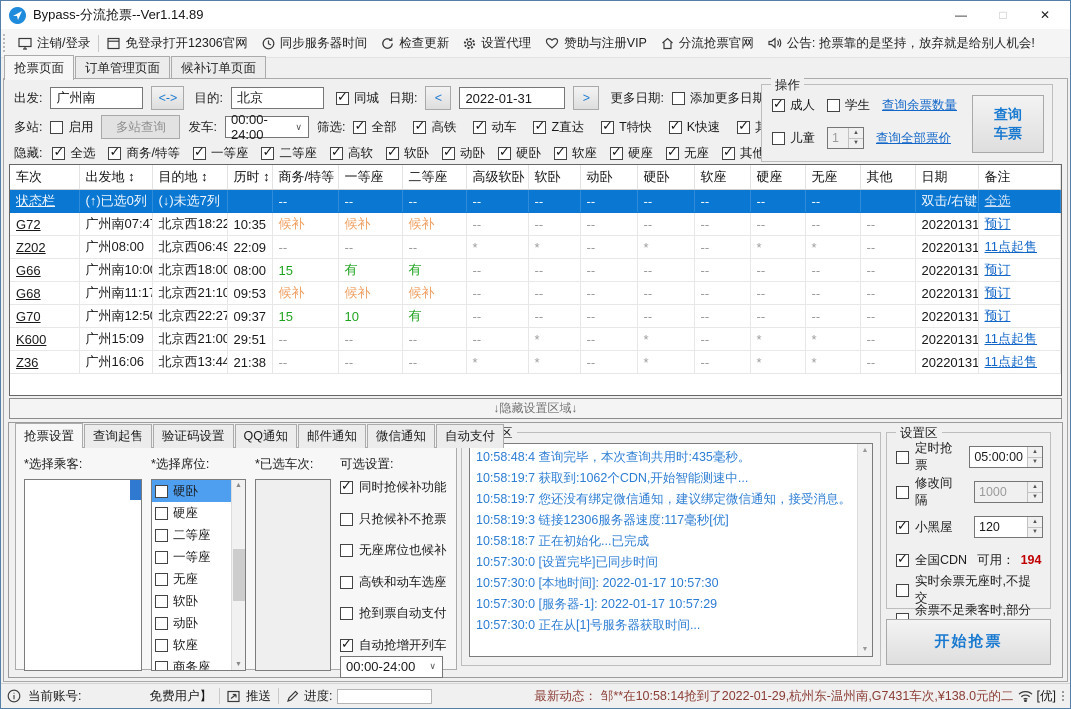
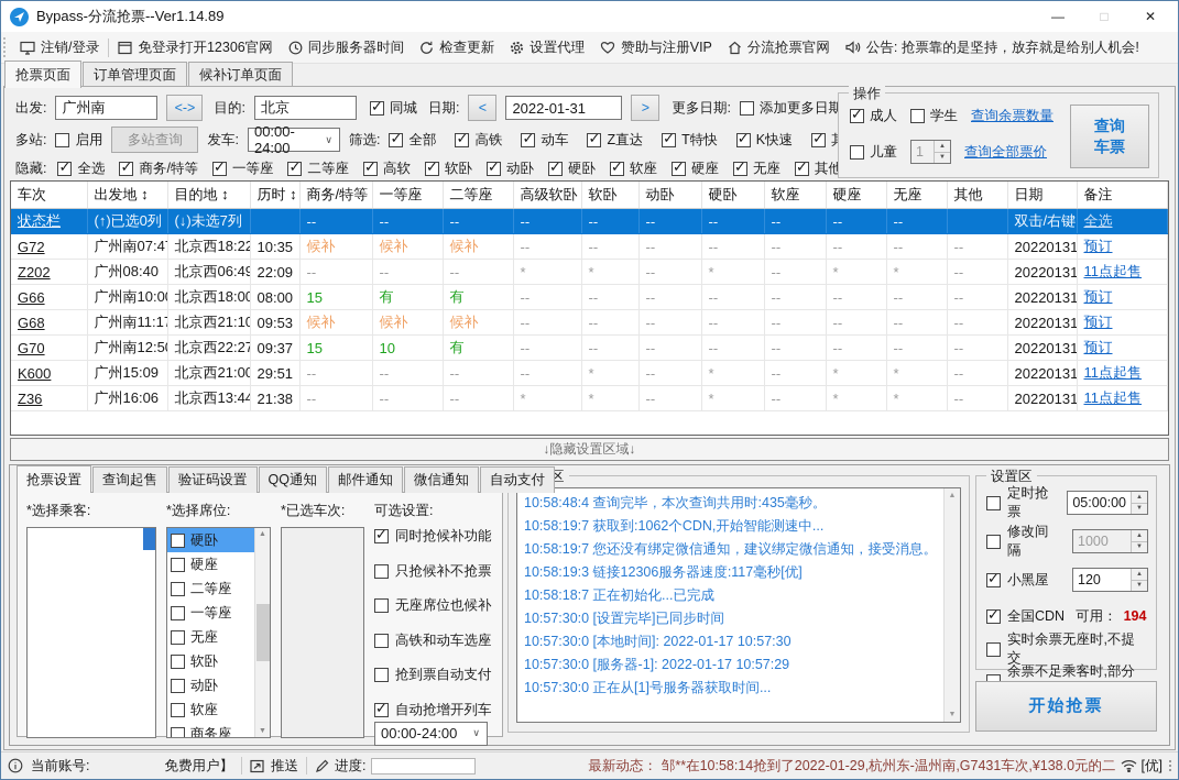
  Bypass-分流抢票--Ver1.14.89
  —
  □
  ✕
  注销/登录
  免登录打开12306官网
  同步服务器时间
  检查更新
  设置代理
  赞助与注册VIP
  分流抢票官网
  公告: 抢票靠的是坚持，放弃就是给别人机会!
  抢票页面
  订单管理页面
  候补订单页面
  出发:
  广州南
  <->
  目的:
  北京
  同城
  日期:
  <
  2022-01-31
  >
  更多日期:
  添加更多日期
  多站:
  启用
  多站查询
  发车:
  00:00-24:00
  ∨
  筛选:
  全部
  高铁
  动车
  Z直达
  T特快
  K快速
  隐藏:
  全选
  商务/特等
  一等座
  二等座
  高软
  软卧
  动卧
  硬卧
  软座
  硬座
  无座
  其他
  操作
  成人
  学生
  查询余票数量
  儿童
  1
  查询全部票价
  查询
  车票
  车次	出发地 ↕	目的地 ↕	历时 ↕	商务/特等	一等座	二等座	高级软卧	软卧	动卧	硬卧	软座	硬座	无座	其他	日期	备注
  状态栏	(↑)已选0列	(↓)未选7列		--	--	--	--	--	--	--	--	--	--		双击/右键	全选
  G72	广州南07:4	北京西18:22	10:35	候补	候补	候补	--	--	--	--	--	--	--	--	20220131	预订
- Z202	广州08:00	北京西06:49	22:09	--	--	--	*	*	--	*	--	*	*	--	20220131	11点起售
+ Z202	广州08:40	北京西06:49	22:09	--	--	--	*	*	--	*	--	*	*	--	20220131	11点起售
  G66	广州南10:0	北京西18:00	08:00	15	有	有	--	--	--	--	--	--	--	--	20220131	预订
  G68	广州南11:1	北京西21:10	09:53	候补	候补	候补	--	--	--	--	--	--	--	--	20220131	预订
  G70	广州南12:5	北京西22:27	09:37	15	10	有	--	--	--	--	--	--	--	--	20220131	预订
  K600	广州15:09	北京西21:00	29:51	--	--	--	--	*	--	*	--	*	*	--	20220131	11点起售
  Z36	广州16:06	北京西13:44	21:38	--	--	--	*	*	--	*	--	*	*	--	20220131	11点起售
  ↓隐藏设置区域↓
  抢票设置
  查询起售
  验证码设置
  QQ通知
  邮件通知
  微信通知
  自动支付
  *选择乘客:
  *选择席位:
  硬卧
  硬座
  二等座
  一等座
  无座
  软卧
  动卧
  软座
  商务座
  *已选车次:
  可选设置:
  同时抢候补功能
  只抢候补不抢票
  无座席位也候补
  高铁和动车选座
  抢到票自动支付
  自动抢增开列车
  00:00-24:00
  ∨
  10:58:48:4 查询完毕，本次查询共用时:435毫秒。
  10:58:19:7 获取到:1062个CDN,开始智能测速中...
  10:58:19:7 您还没有绑定微信通知，建议绑定微信通知，接受消息。
  10:58:19:3 链接12306服务器速度:117毫秒[优]
  10:58:18:7 正在初始化...已完成
  10:57:30:0 [设置完毕]已同步时间
  10:57:30:0 [本地时间]: 2022-01-17 10:57:30
  10:57:30:0 [服务器-1]: 2022-01-17 10:57:29
  10:57:30:0 正在从[1]号服务器获取时间...
  设置区
  定时抢票
  05:00:00
  修改间隔
  1000
  小黑屋
  120
  全国CDN
  可用：
  194
  实时余票无座时,不提交
  余票不足乘客时,部分
  开始抢票
  当前账号:
  免费用户】
  推送
  进度:
  最新动态：
  邹**在10:58:14抢到了2022-01-29,杭州东-温州南,G7431车次,¥138.0元的二
  [优]
